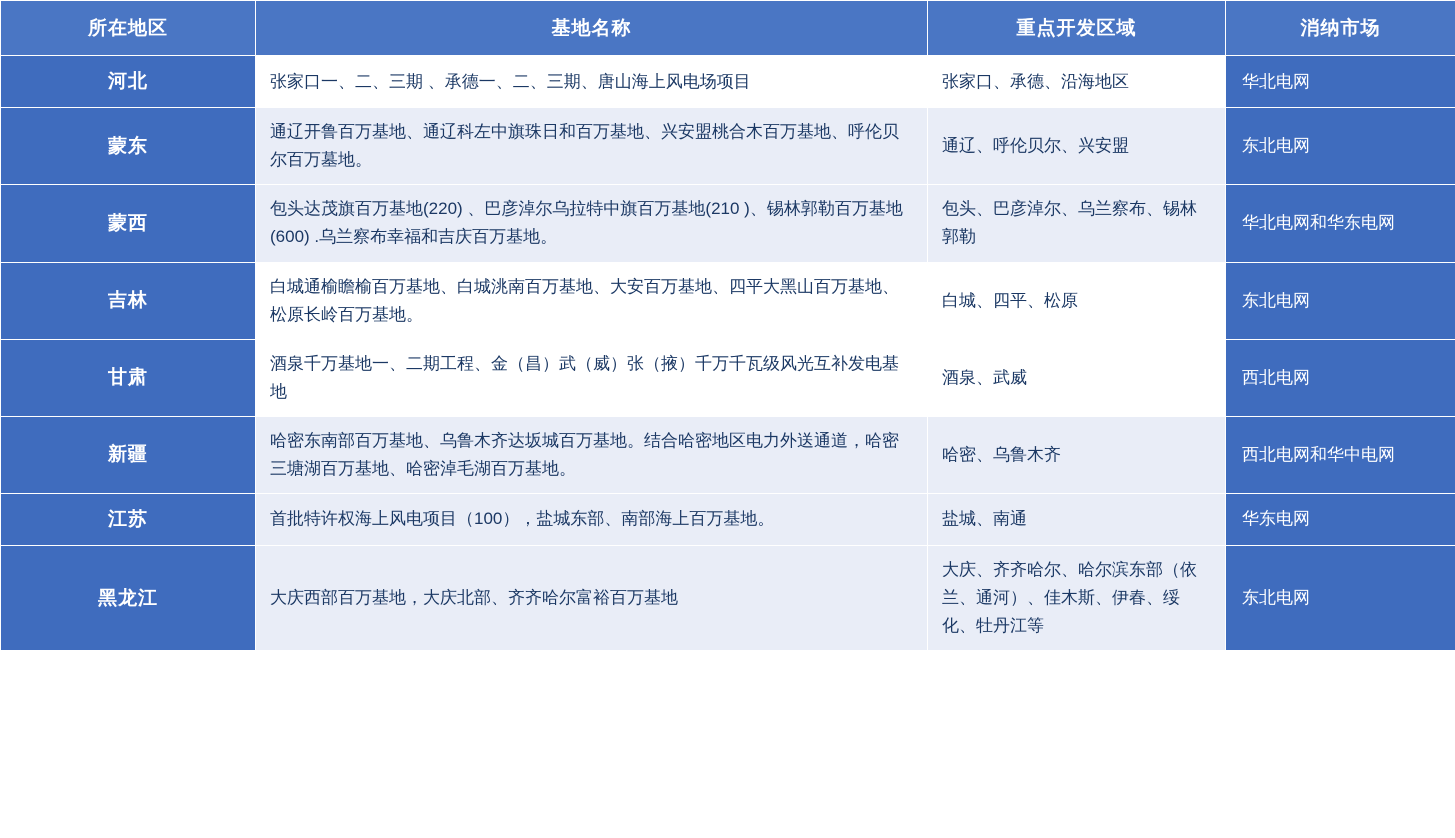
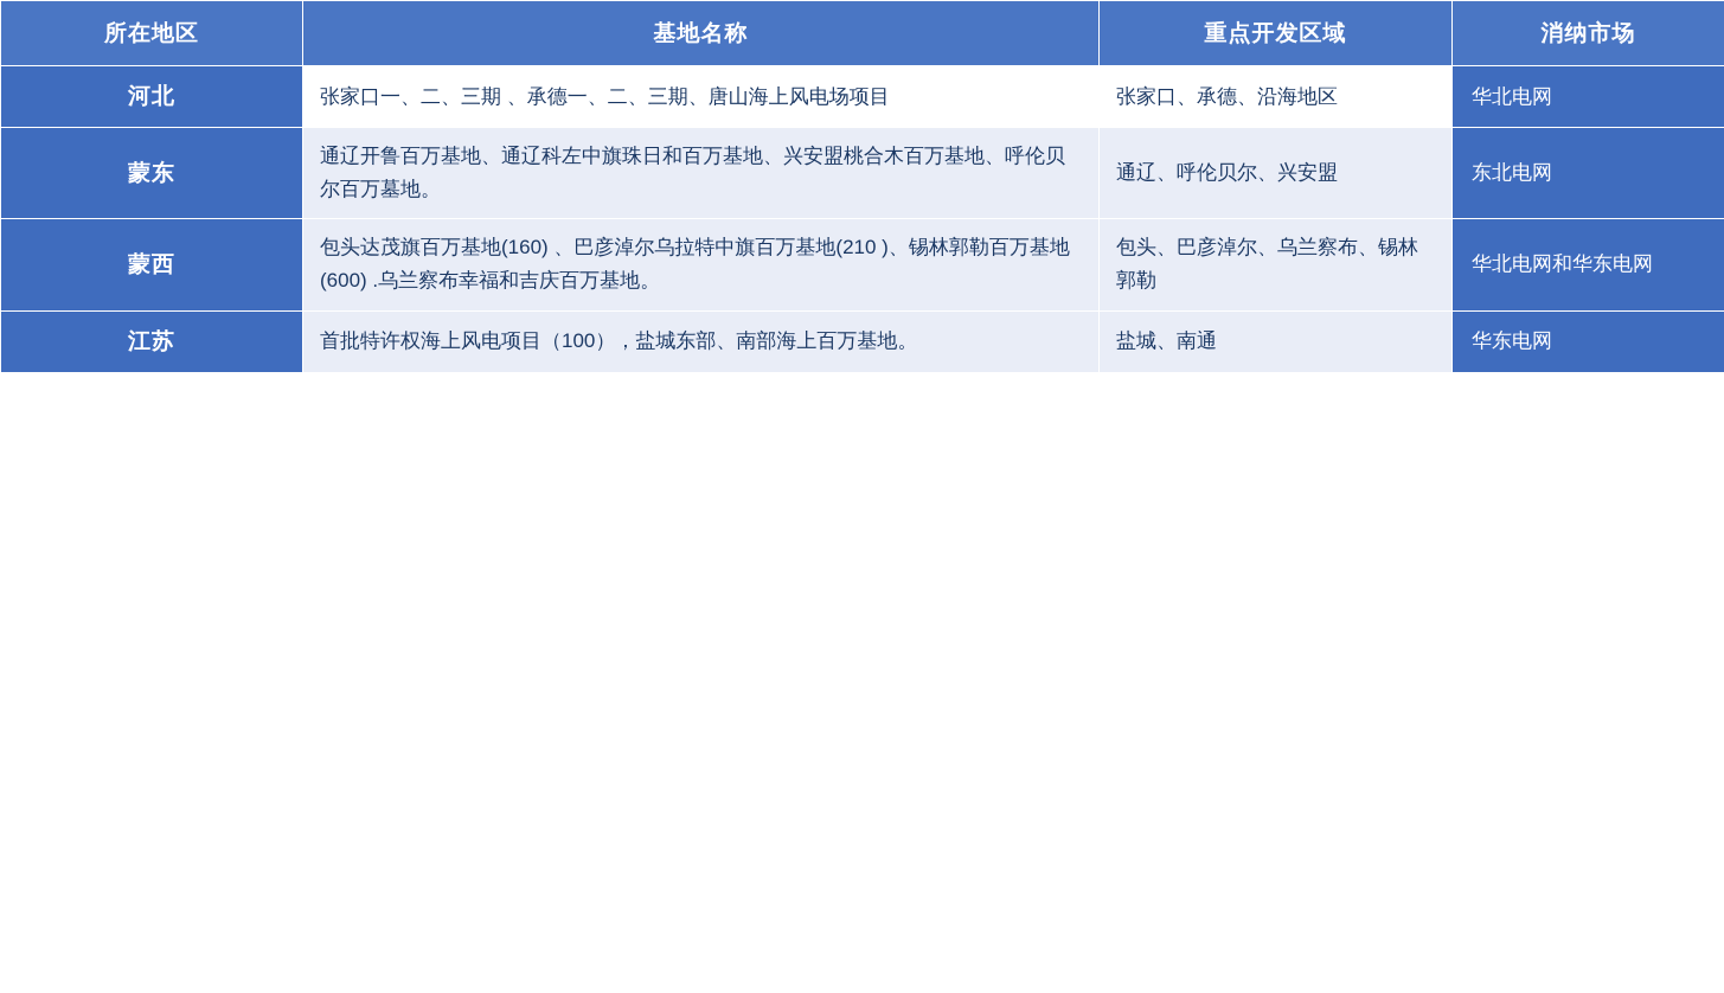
  所在地区	基地名称	重点开发区域	消纳市场
  河北	张家口一、二、三期 、承德一、二、三期、唐山海上风电场项目	张家口、承德、沿海地区	华北电网
  蒙东	通辽开鲁百万基地、通辽科左中旗珠日和百万基地、兴安盟桃合木百万基地、呼伦贝尔百万墓地。	通辽、呼伦贝尔、兴安盟	东北电网
- 蒙西	包头达茂旗百万基地(220) 、巴彦淖尔乌拉特中旗百万基地(210 )、锡林郭勒百万基地(600) .乌兰察布幸福和吉庆百万基地。	包头、巴彦淖尔、乌兰察布、锡林郭勒	华北电网和华东电网
+ 蒙西	包头达茂旗百万基地(160) 、巴彦淖尔乌拉特中旗百万基地(210 )、锡林郭勒百万基地(600) .乌兰察布幸福和吉庆百万基地。	包头、巴彦淖尔、乌兰察布、锡林郭勒	华北电网和华东电网
- 吉林	白城通榆瞻榆百万基地、白城洮南百万基地、大安百万基地、四平大黑山百万基地、松原长岭百万基地。	白城、四平、松原	东北电网
- 甘肃	酒泉千万基地一、二期工程、金（昌）武（威）张（掖）千万千瓦级风光互补发电基地	酒泉、武威	西北电网
- 新疆	哈密东南部百万基地、乌鲁木齐达坂城百万基地。结合哈密地区电力外送通道，哈密三塘湖百万基地、哈密淖毛湖百万基地。	哈密、乌鲁木齐	西北电网和华中电网
  江苏	首批特许权海上风电项目（100），盐城东部、南部海上百万基地。	盐城、南通	华东电网
- 黑龙江	大庆西部百万基地，大庆北部、齐齐哈尔富裕百万基地	大庆、齐齐哈尔、哈尔滨东部（依兰、通河）、佳木斯、伊春、绥化、牡丹江等	东北电网
